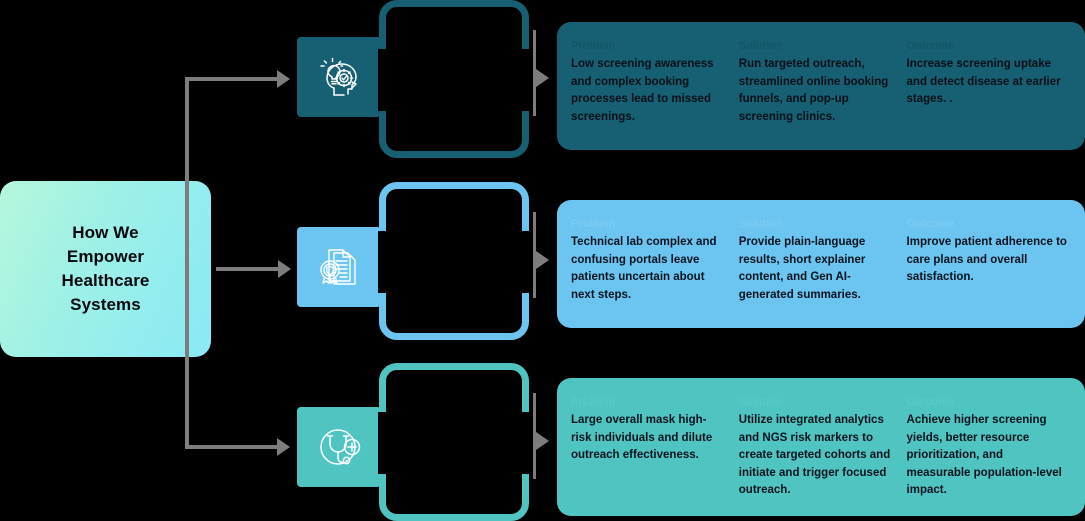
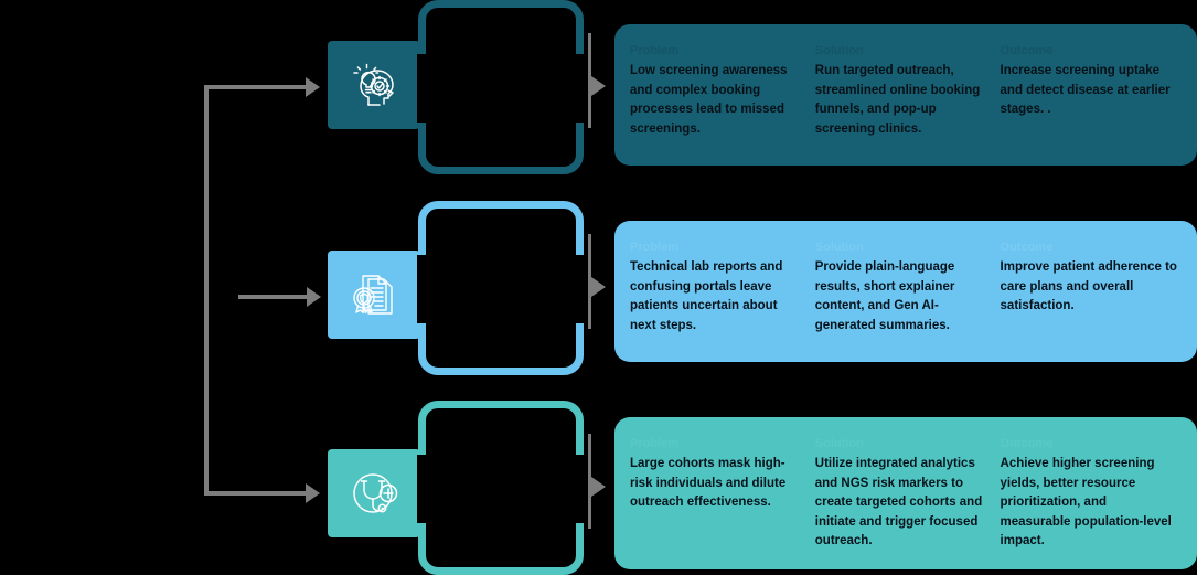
- How We
- Empower
- Healthcare
- Systems
  Low screening awareness and complex booking processes lead to missed screenings.
  Run targeted outreach, streamlined online booking funnels, and pop-up screening clinics.
  Increase screening uptake and detect disease at earlier stages. .
- Technical lab complex and confusing portals leave patients uncertain about next steps.
+ Technical lab reports and confusing portals leave patients uncertain about next steps.
  Provide plain-language results, short explainer content, and Gen AI-generated summaries.
  Improve patient adherence to care plans and overall satisfaction.
- Large overall mask high-risk individuals and dilute outreach effectiveness.
+ Large cohorts mask high-risk individuals and dilute outreach effectiveness.
  Utilize integrated analytics and NGS risk markers to create targeted cohorts and initiate and trigger focused outreach.
  Achieve higher screening yields, better resource prioritization, and measurable population-level impact.
